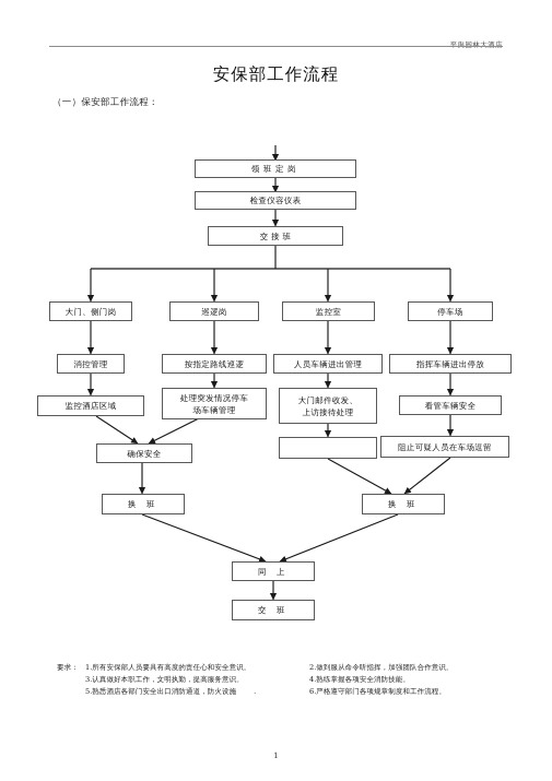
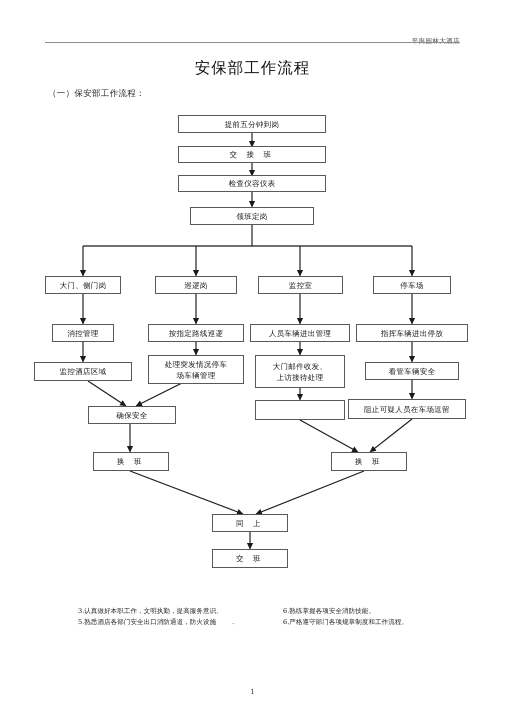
  平舆园林大酒店
  安保部工作流程
  （一）保安部工作流程：
+ 提前五分钟到岗
- 领班定岗
+ 交 接 班
  检查仪容仪表
- 交 接 班
+ 领班定岗
  大门、侧门岗
  巡逻岗
  监控室
  停车场
  消控管理
  按指定路线巡逻
  人员车辆进出管理
  指挥车辆进出停放
  监控酒店区域
  处理突发情况停车
  场车辆管理
  大门邮件收发、
  上访接待处理
  看管车辆安全
  阻止可疑人员在车场逗留
  确保安全
  换 班
  换 班
  同 上
  交 班
- 要求：
- 1.所有安保部人员要具有高度的责任心和安全意识。
- 2.做到服从命令听指挥，加强团队合作意识。
  3.认真做好本职工作，文明执勤，提高服务意识。
- 4.熟练掌握各项安全消防技能。
+ 6.熟练掌握各项安全消防技能。
  5.熟悉酒店各部门安全出口消防通道，防火设施 .
  6.严格遵守部门各项规章制度和工作流程。
  1
